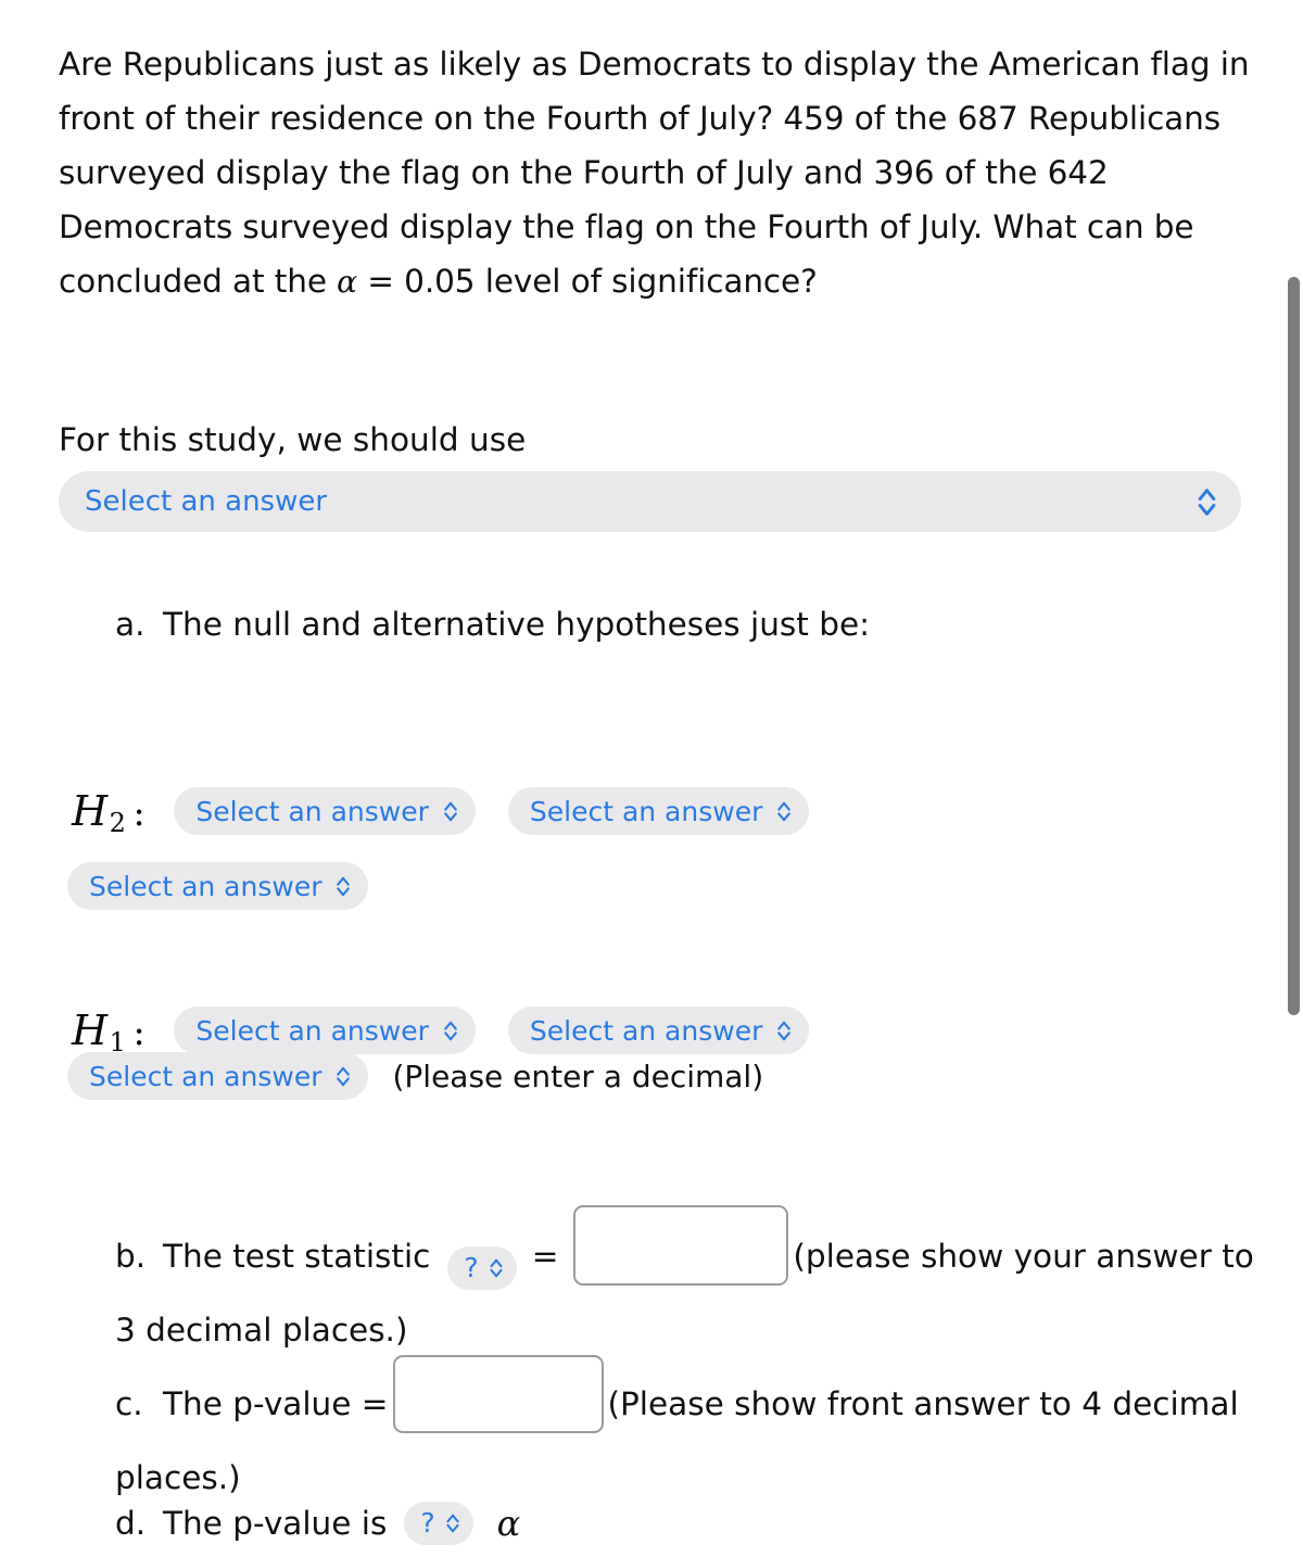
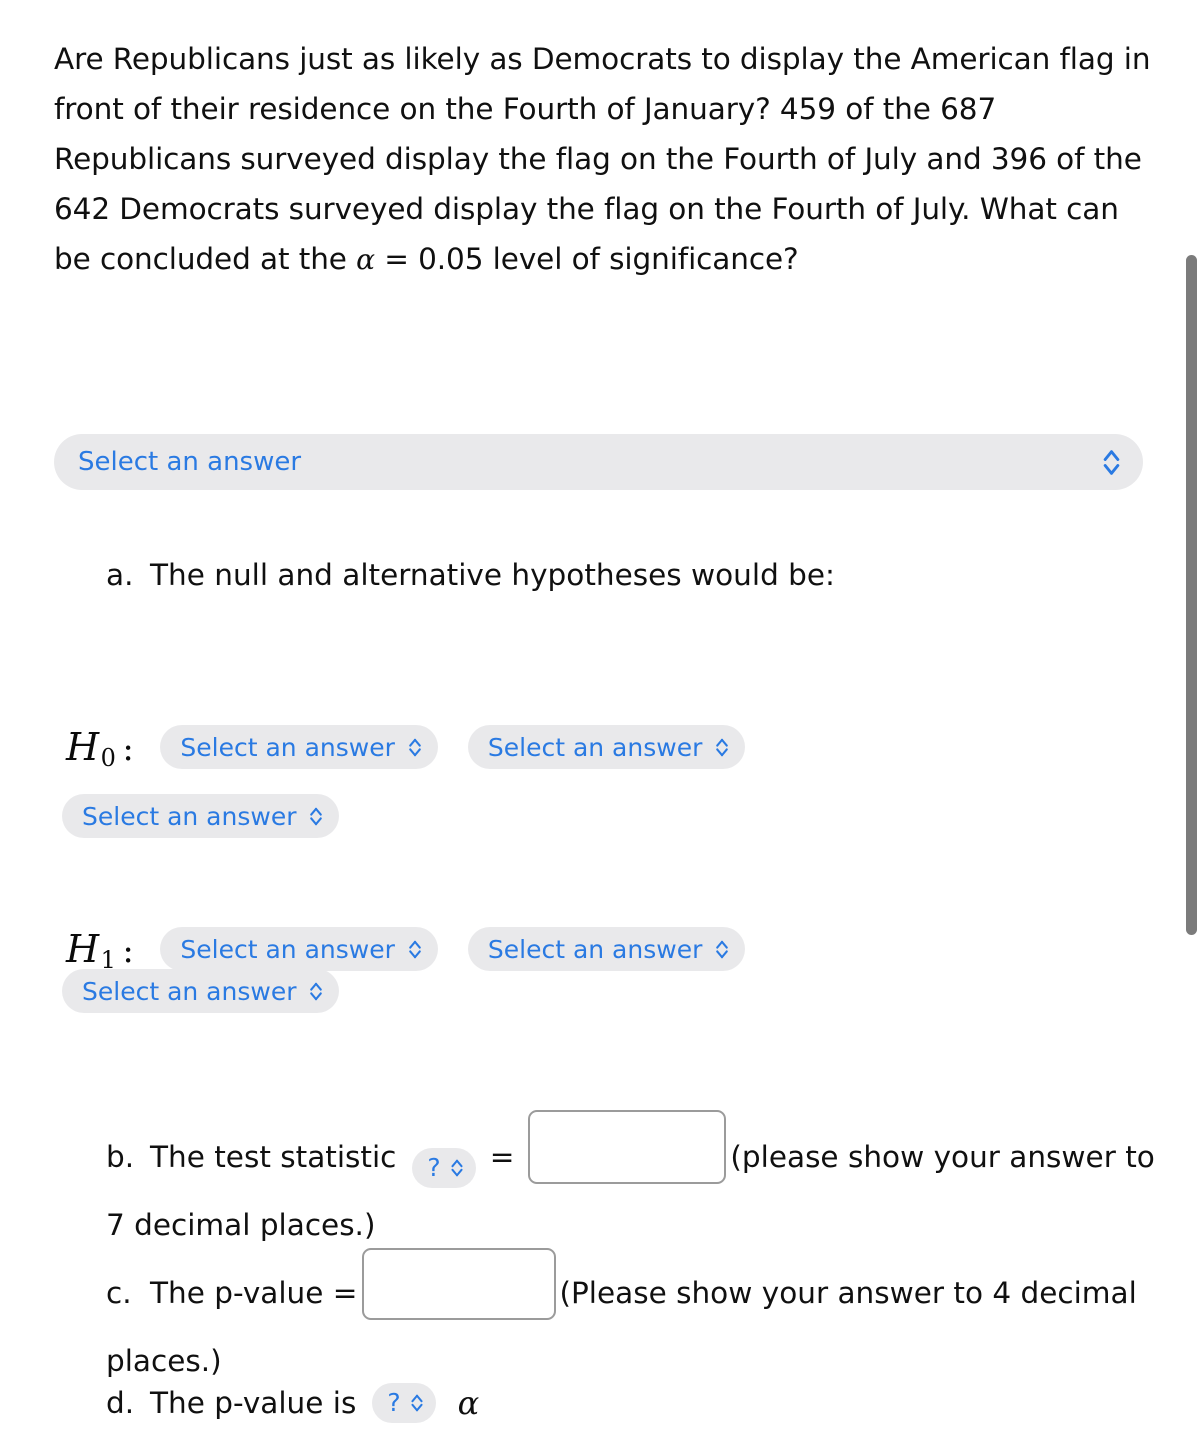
- Are Republicans just as likely as Democrats to display the American flag in front of their residence on the Fourth of July? 459 of the 687 Republicans surveyed display the flag on the Fourth of July and 396 of the 642 Democrats surveyed display the flag on the Fourth of July. What can be concluded at the α = 0.05 level of significance?
+ Are Republicans just as likely as Democrats to display the American flag in front of their residence on the Fourth of January? 459 of the 687 Republicans surveyed display the flag on the Fourth of July and 396 of the 642 Democrats surveyed display the flag on the Fourth of July. What can be concluded at the α = 0.05 level of significance?
- For this study, we should use
  Select an answer
- a. The null and alternative hypotheses just be:
+ a. The null and alternative hypotheses would be:
- H2 :
+ H0 :
  Select an answer
  Select an answer
  Select an answer
  H1 :
  Select an answer
  Select an answer
  Select an answer
- (Please enter a decimal)
  b. The test statistic
  ?
- = (please show your answer to 3 decimal places.)
+ = (please show your answer to 7 decimal places.)
- c. The p-value = (Please show front answer to 4 decimal places.)
+ c. The p-value = (Please show your answer to 4 decimal places.)
  d.
  The p-value is
  ?
  α
